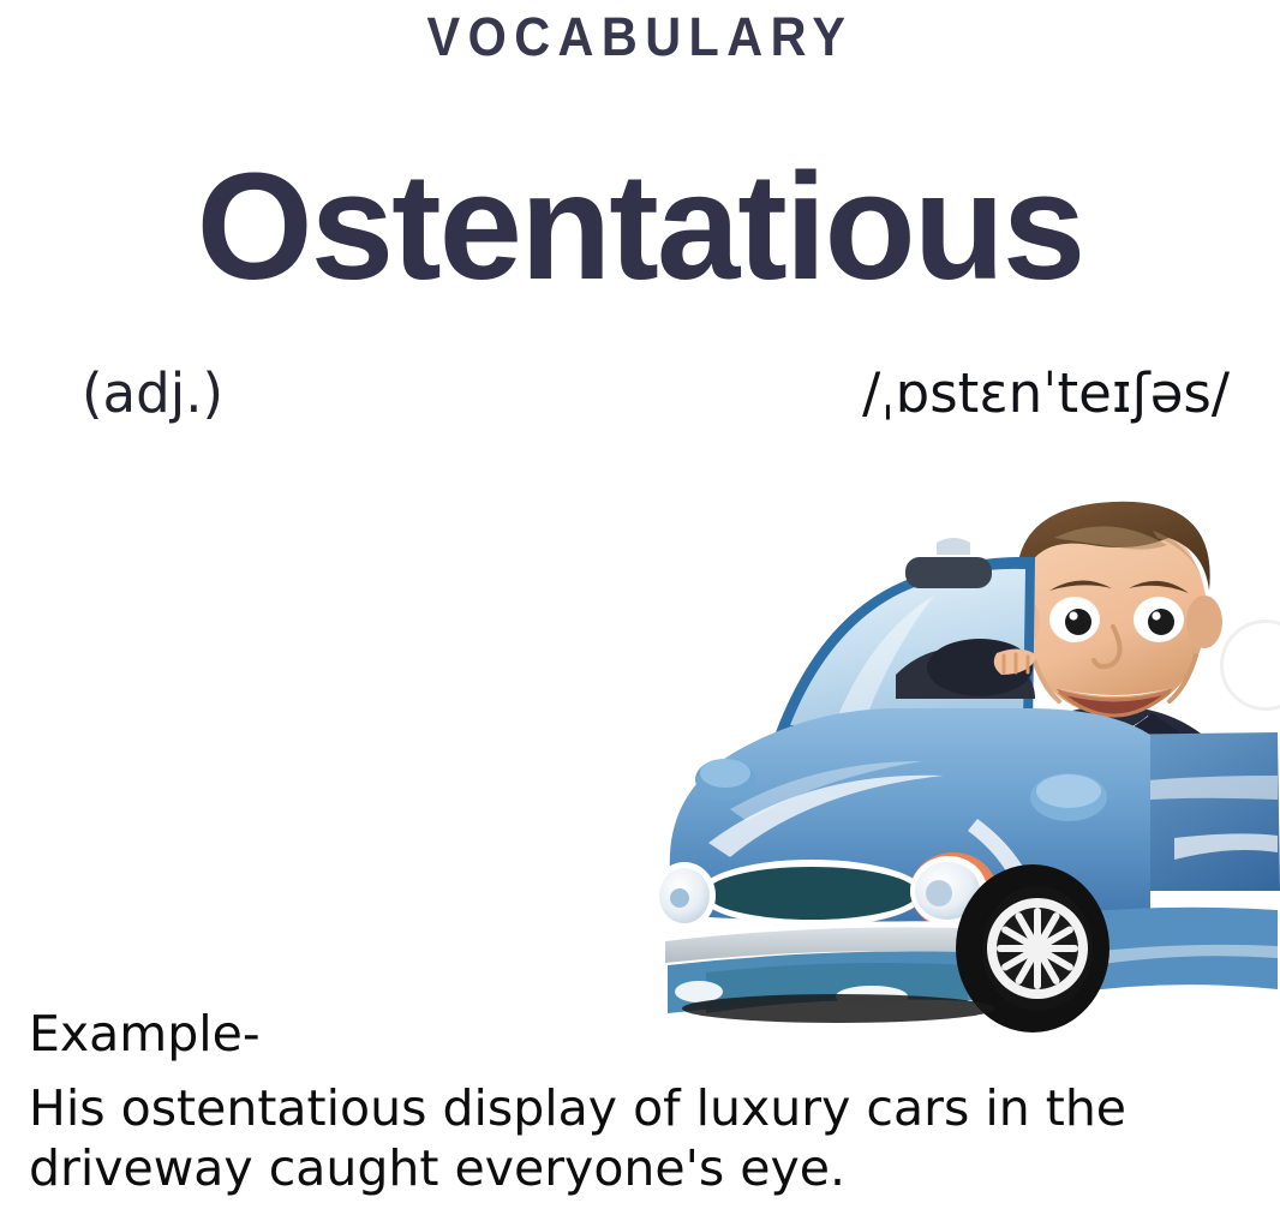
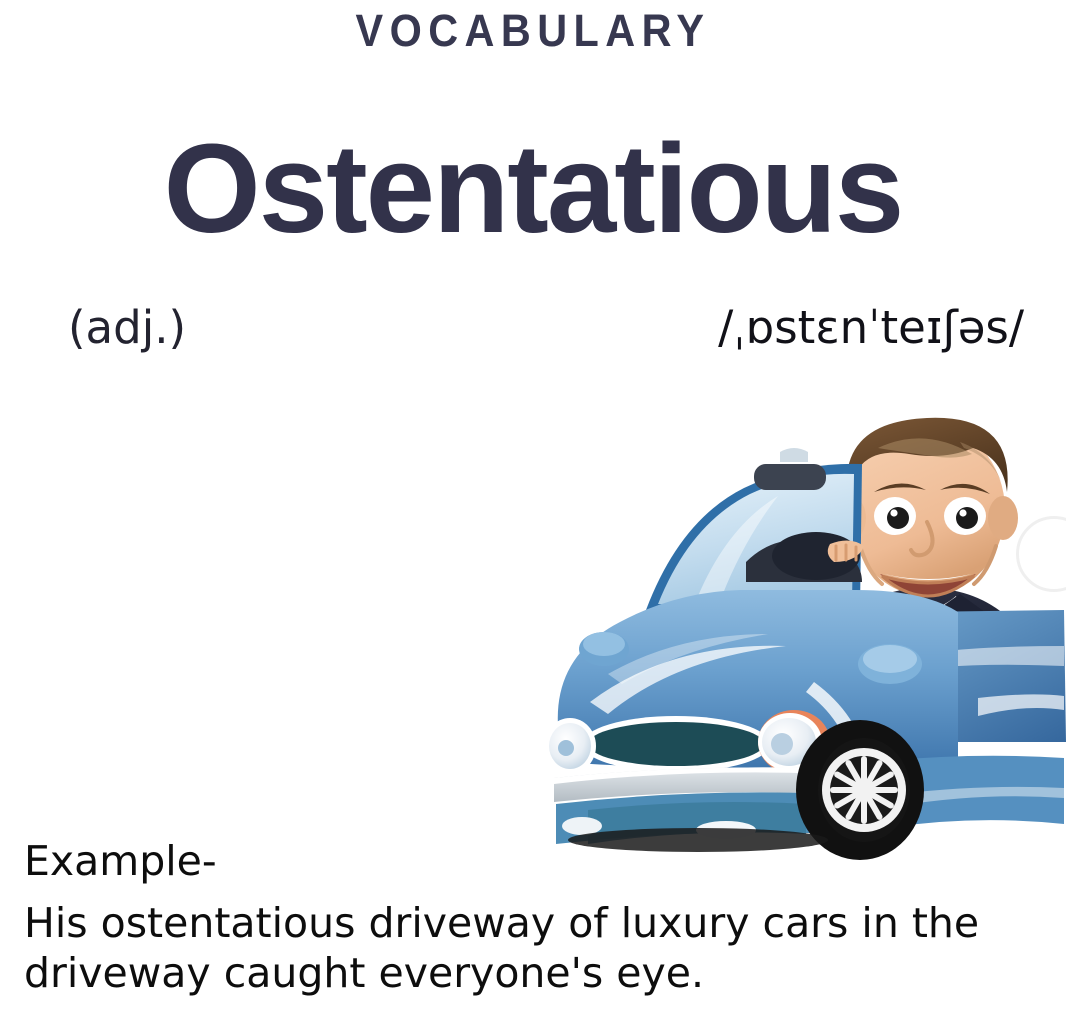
  VOCABULARY
  Ostentatious
  (adj.)
  /ˌɒstɛnˈteɪʃəs/
  Example-
- His ostentatious display of luxury cars in the driveway caught everyone's eye.
+ His ostentatious driveway of luxury cars in the driveway caught everyone's eye.
